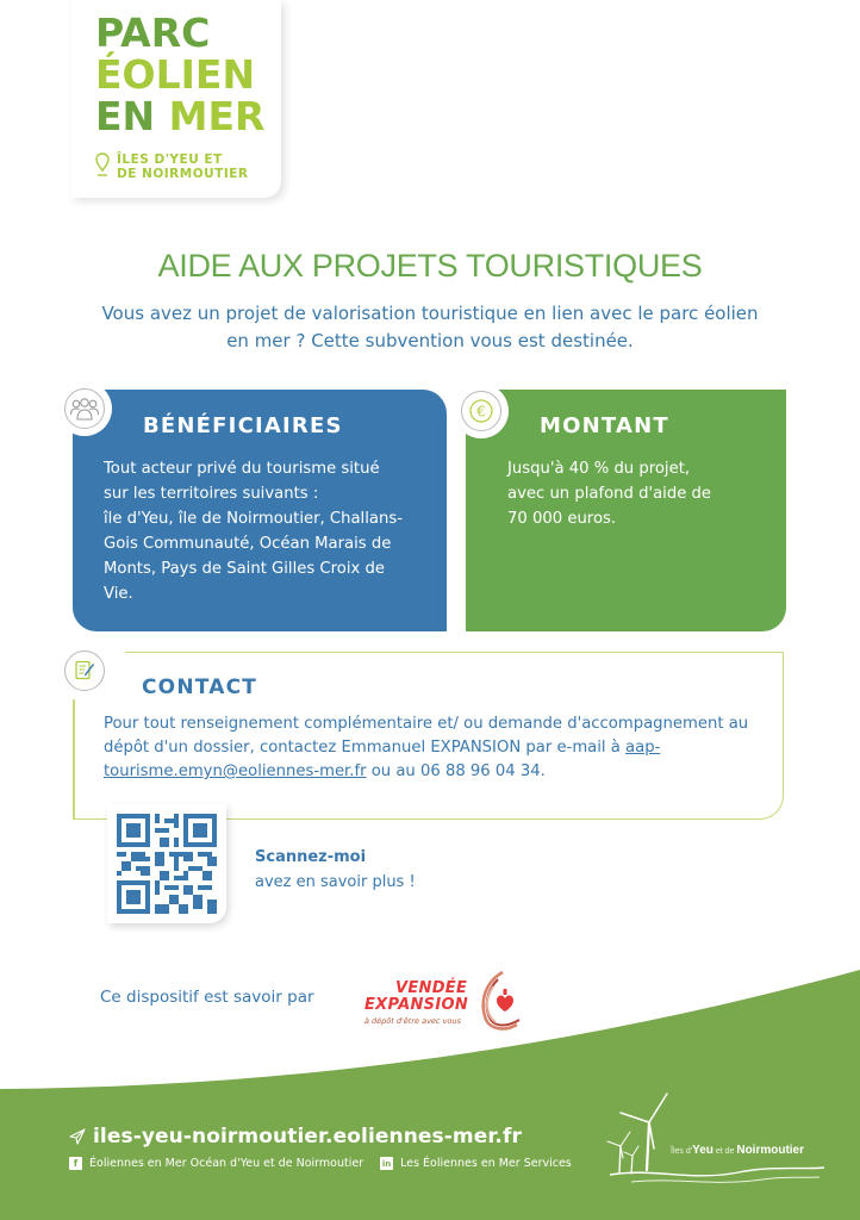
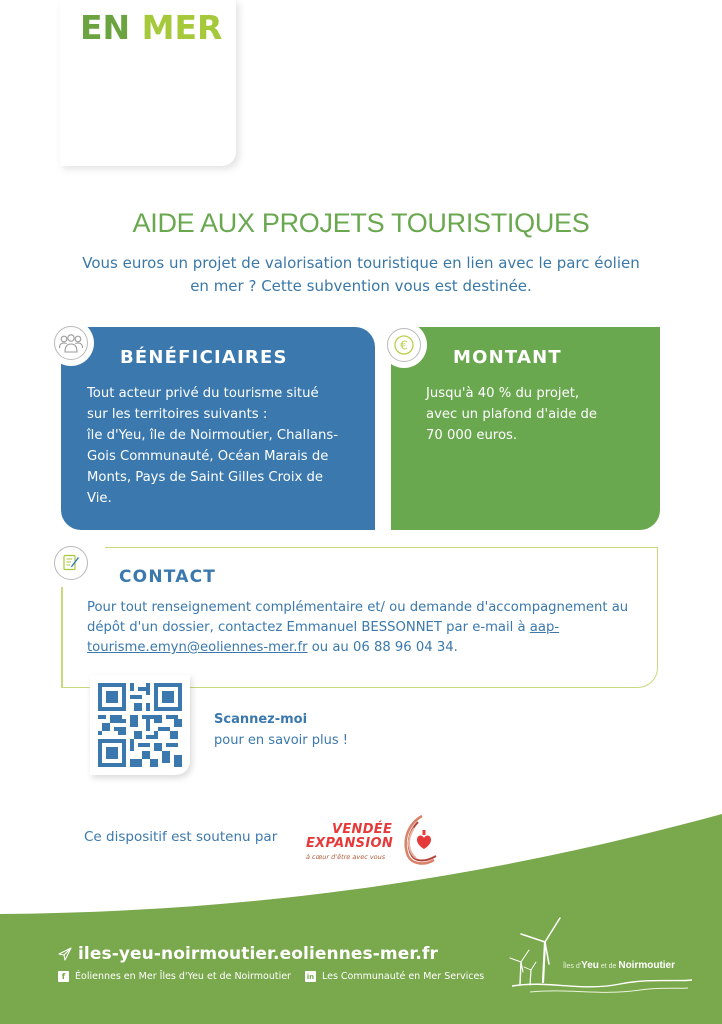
- PARC
- ÉOLIEN
  EN MER
- ÎLES D'YEU ET
- DE NOIRMOUTIER
  AIDE AUX PROJETS TOURISTIQUES
- Vous avez un projet de valorisation touristique en lien avec le parc éolien en mer ? Cette subvention vous est destinée.
+ Vous euros un projet de valorisation touristique en lien avec le parc éolien en mer ? Cette subvention vous est destinée.
  BÉNÉFICIAIRES
  Tout acteur privé du tourisme situé
  sur les territoires suivants :
  île d'Yeu, île de Noirmoutier, Challans-
  Gois Communauté, Océan Marais de
  Monts, Pays de Saint Gilles Croix de
  Vie.
  €
  MONTANT
  Jusqu'à 40 % du projet,
  avec un plafond d'aide de
  70 000 euros.
  CONTACT
- Pour tout renseignement complémentaire et/ ou demande d'accompagnement au dépôt d'un dossier, contactez Emmanuel EXPANSION par e-mail à aap-tourisme.emyn@eoliennes-mer.fr ou au 06 88 96 04 34.
+ Pour tout renseignement complémentaire et/ ou demande d'accompagnement au dépôt d'un dossier, contactez Emmanuel BESSONNET par e-mail à aap-tourisme.emyn@eoliennes-mer.fr ou au 06 88 96 04 34.
  Scannez-moi
- avez en savoir plus !
+ pour en savoir plus !
- Ce dispositif est savoir par
+ Ce dispositif est soutenu par
  VENDÉE
  EXPANSION
- à dépôt d'être avec vous
+ à cœur d'être avec vous
  iles-yeu-noirmoutier.eoliennes-mer.fr
  f
- Éoliennes en Mer Océan d'Yeu et de Noirmoutier
+ Éoliennes en Mer Îles d'Yeu et de Noirmoutier
  in
- Les Éoliennes en Mer Services
+ Les Communauté en Mer Services
